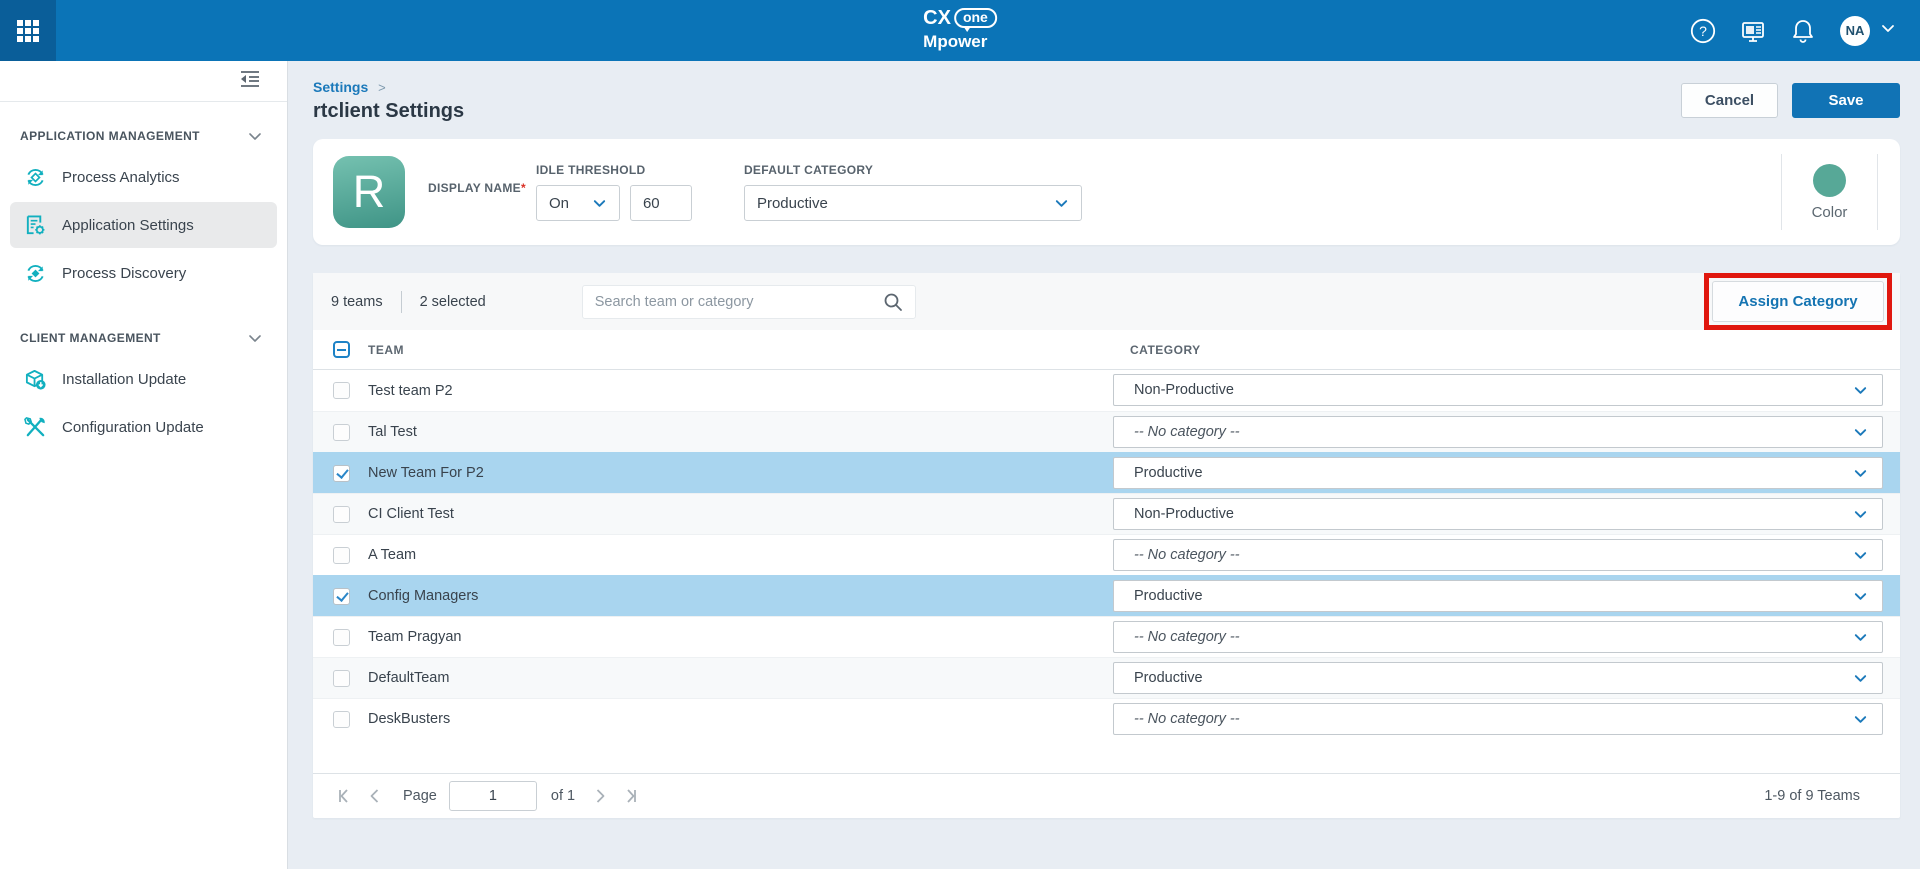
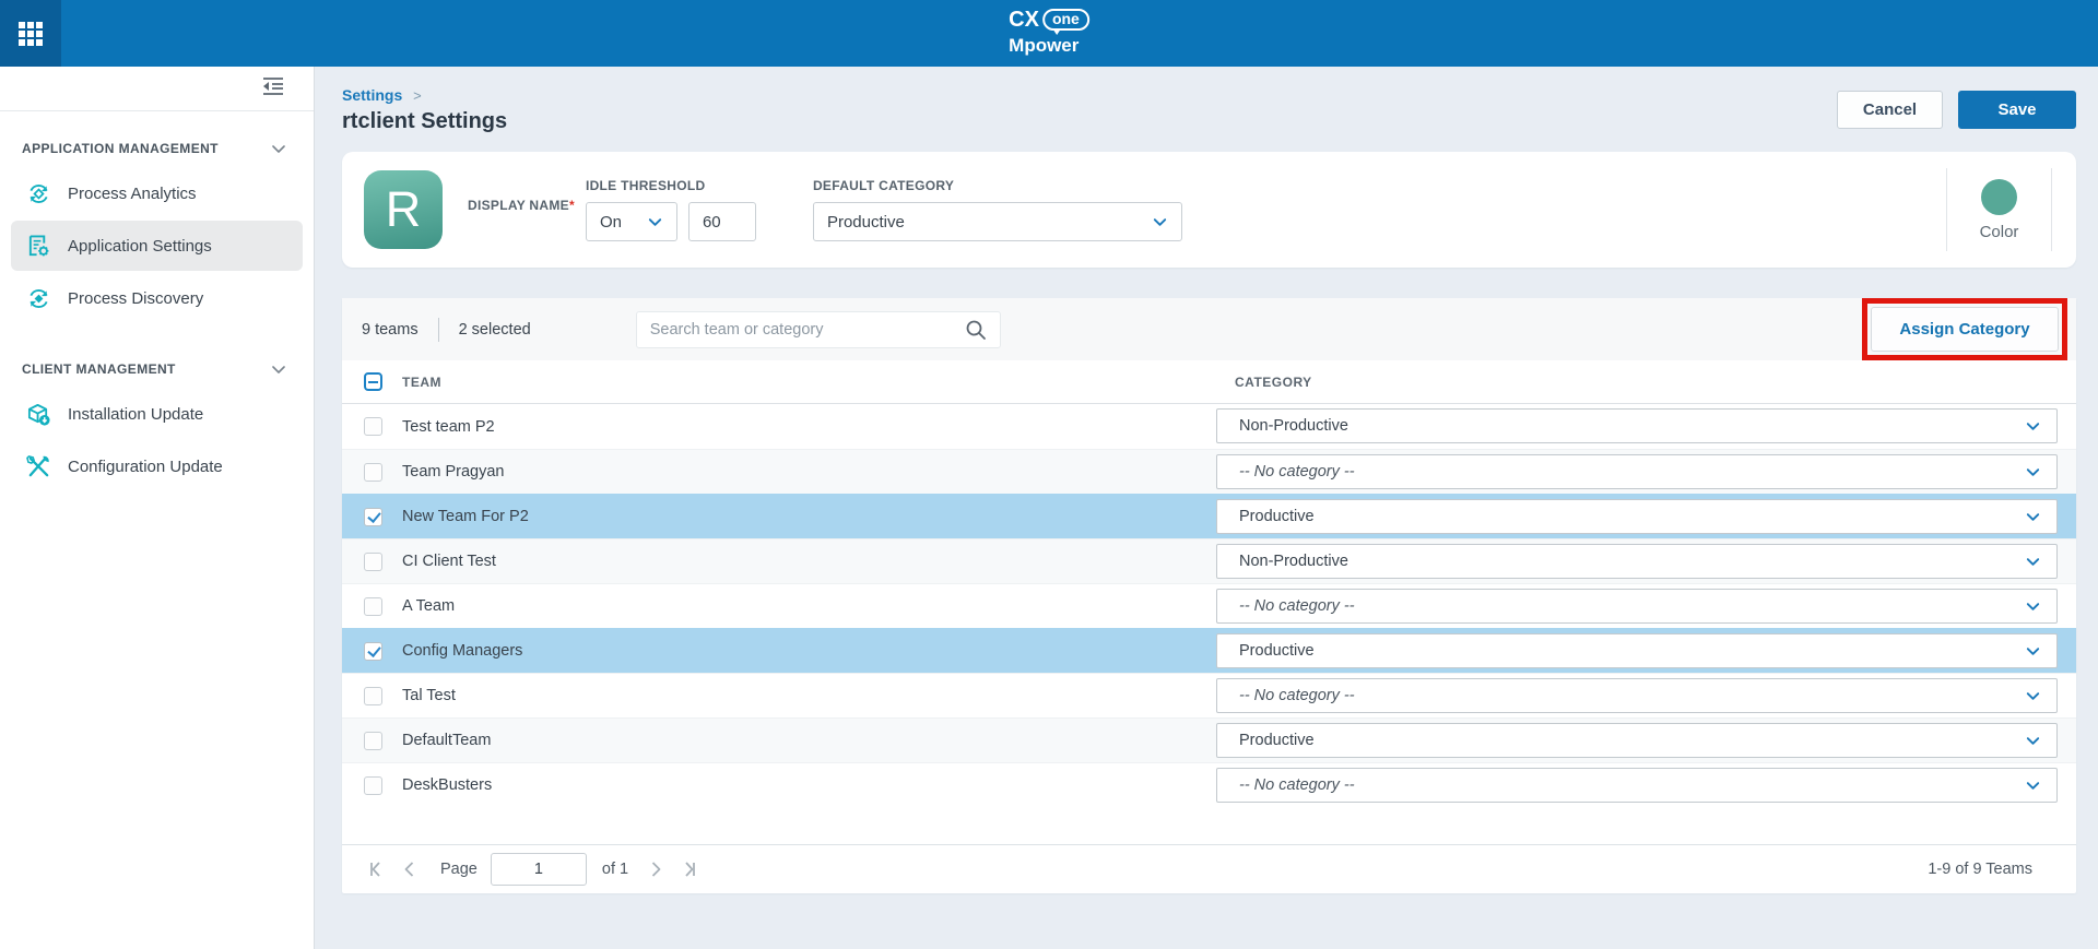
  CX
  one
  Mpower
- ?
- NA
  APPLICATION MANAGEMENT
  Process Analytics
  Application Settings
  Process Discovery
  CLIENT MANAGEMENT
  Installation Update
  Configuration Update
  Settings >
  rtclient Settings
  Cancel
  Save
  R
  DISPLAY NAME*
  IDLE THRESHOLD
  On
  60
  DEFAULT CATEGORY
  Productive
  Color
  9 teams
  2 selected
  Search team or category
  Assign Category
  TEAM
  CATEGORY
  Test team P2
  Non-Productive
- Tal Test
+ Team Pragyan
  -- No category --
  New Team For P2
  Productive
  CI Client Test
  Non-Productive
  A Team
  -- No category --
  Config Managers
  Productive
- Team Pragyan
+ Tal Test
  -- No category --
  DefaultTeam
  Productive
  DeskBusters
  -- No category --
  Page
  1
  of 1
  1-9 of 9 Teams
